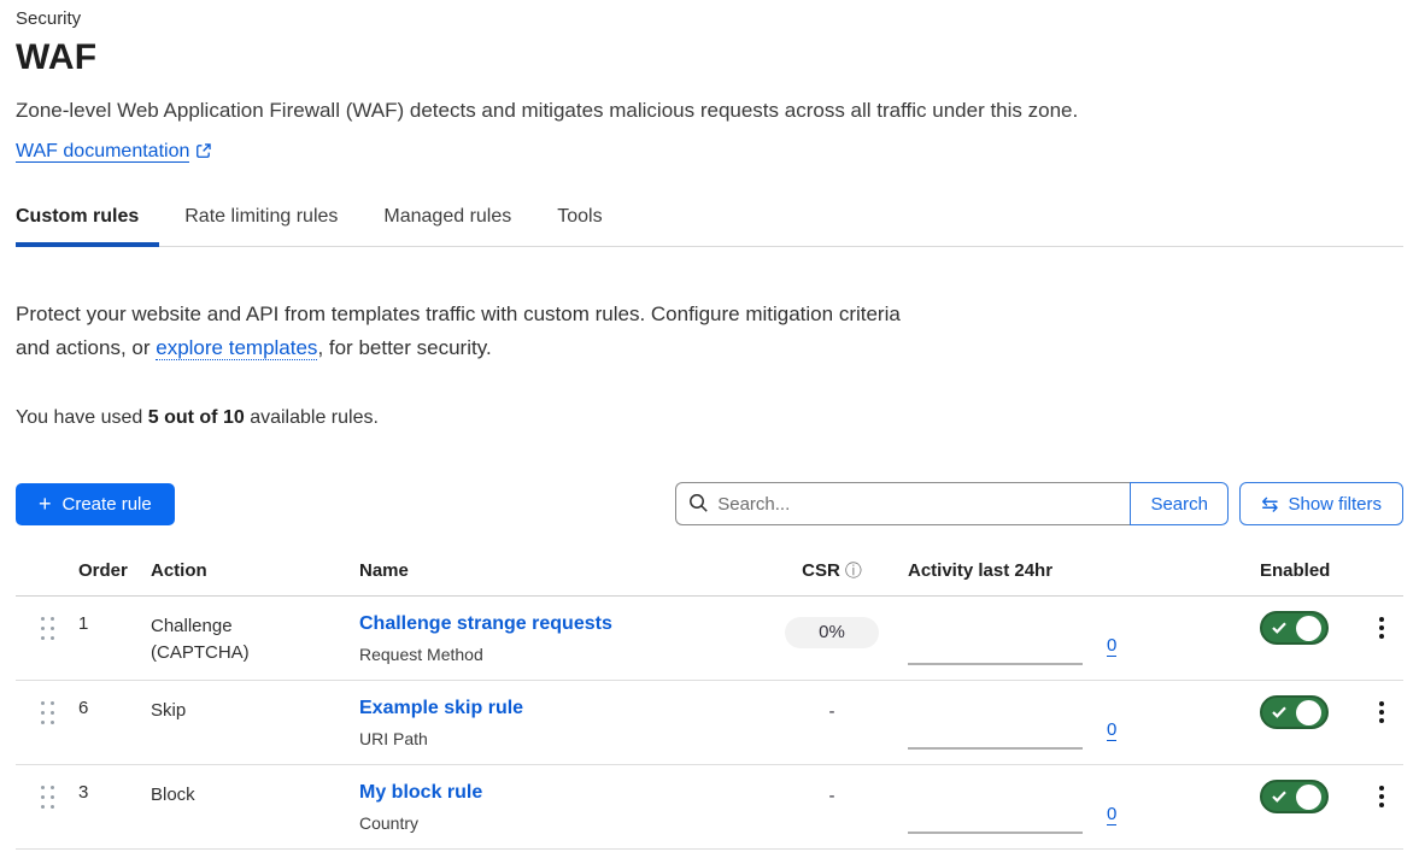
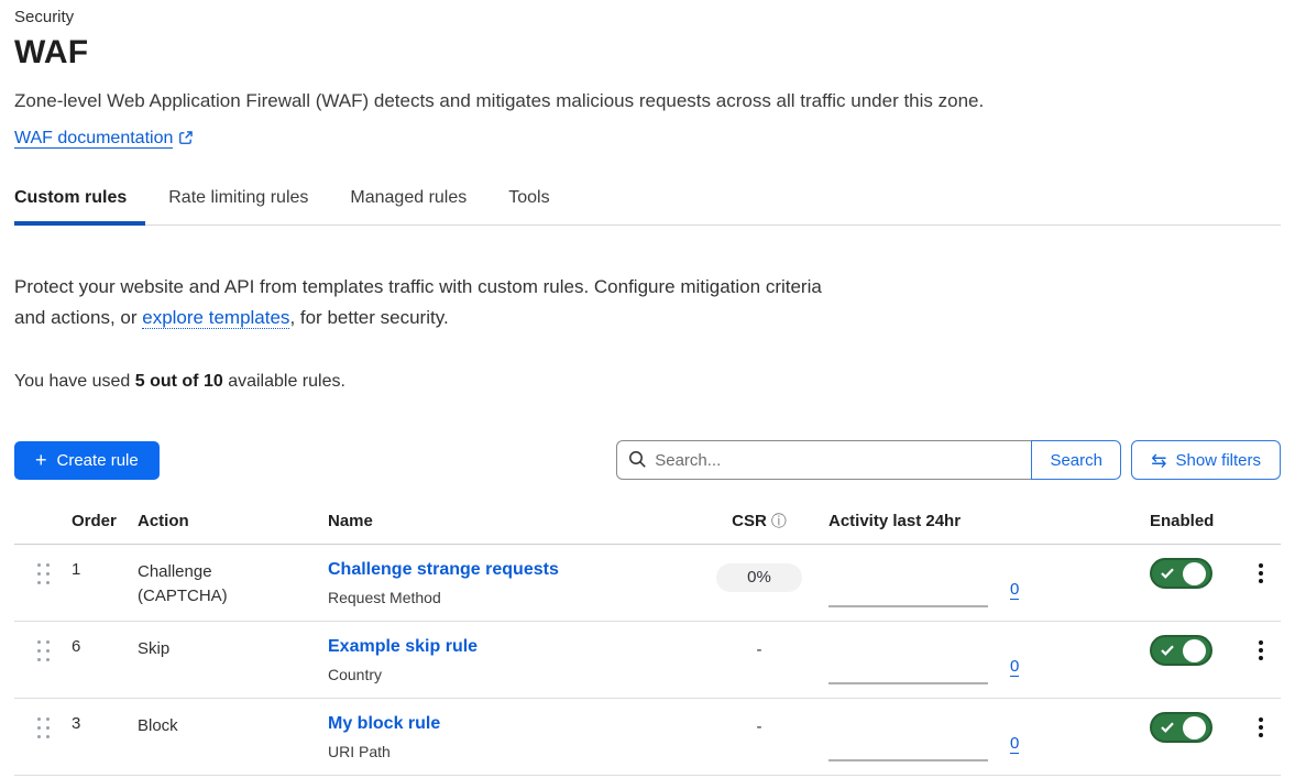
  Security
  WAF
  Zone-level Web Application Firewall (WAF) detects and mitigates malicious requests across all traffic under this zone.
  WAF documentation
  Custom rules
  Rate limiting rules
  Managed rules
  Tools
  Protect your website and API from templates traffic with custom rules. Configure mitigation criteria and actions, or explore templates, for better security.
  You have used 5 out of 10 available rules.
  +
  Create rule
  Search...
  Search
  ⇆
  Show filters
  Order
  Action
  Name
  CSR ⓘ
  Activity last 24hr
  Enabled
  1
  Challenge (CAPTCHA)
  Challenge strange requests
  Request Method
  0%
  0
  6
  Skip
  Example skip rule
- URI Path
+ Country
  -
  0
  3
  Block
  My block rule
- Country
+ URI Path
  -
  0
